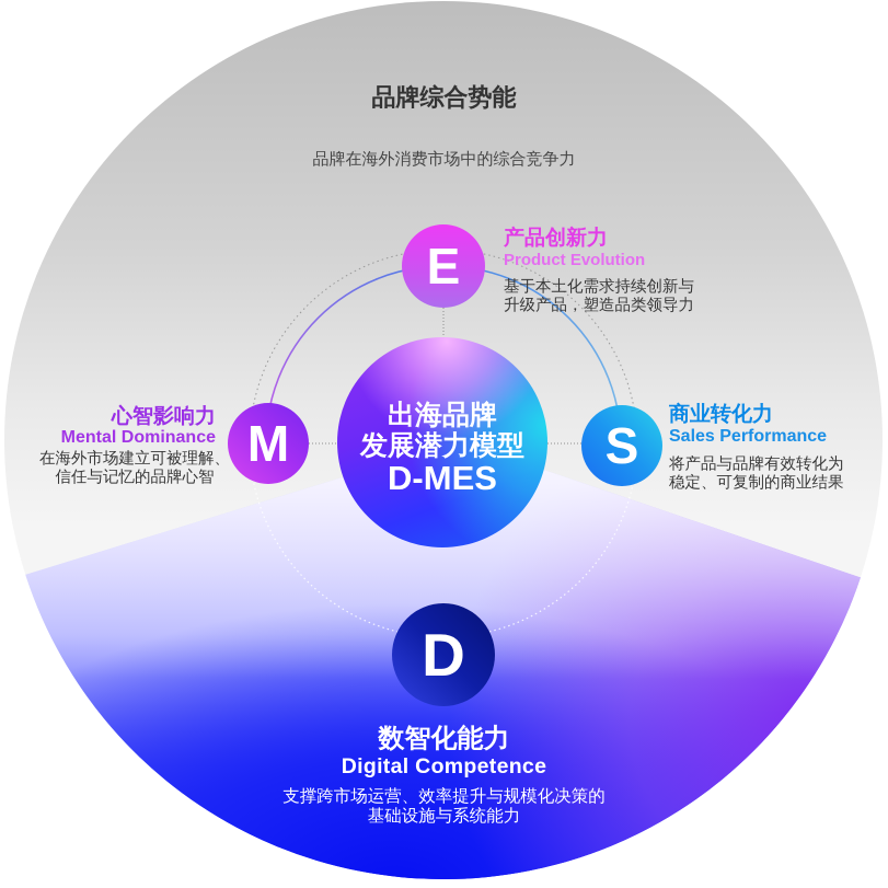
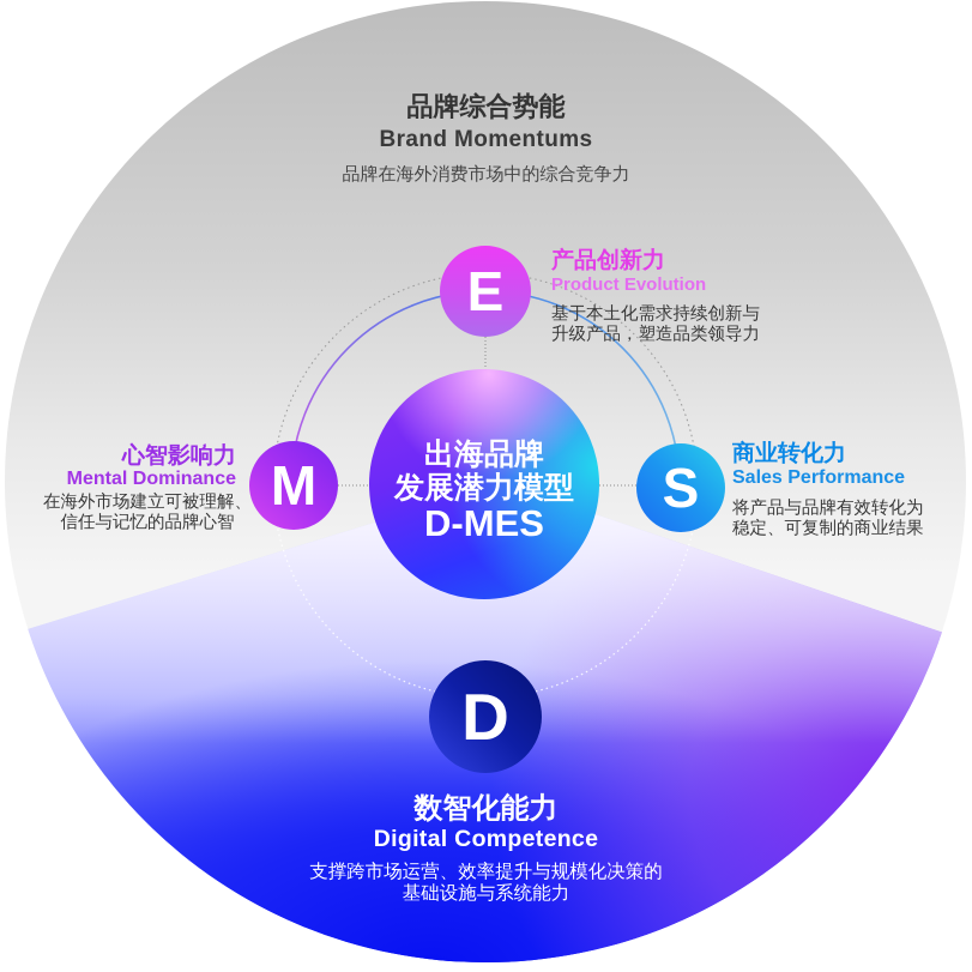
  品牌综合势能
+ Brand Momentums
  品牌在海外消费市场中的综合竞争力
  出海品牌
  发展潜力模型
  D-MES
  E
  产品创新力
  Product Evolution
  基于本土化需求持续创新与
  升级产品，塑造品类领导力
  M
  心智影响力
  Mental Dominance
  在海外市场建立可被理解、
  信任与记忆的品牌心智
  S
  商业转化力
  Sales Performance
  将产品与品牌有效转化为
  稳定、可复制的商业结果
  D
  数智化能力
  Digital Competence
  支撑跨市场运营、效率提升与规模化决策的
  基础设施与系统能力
